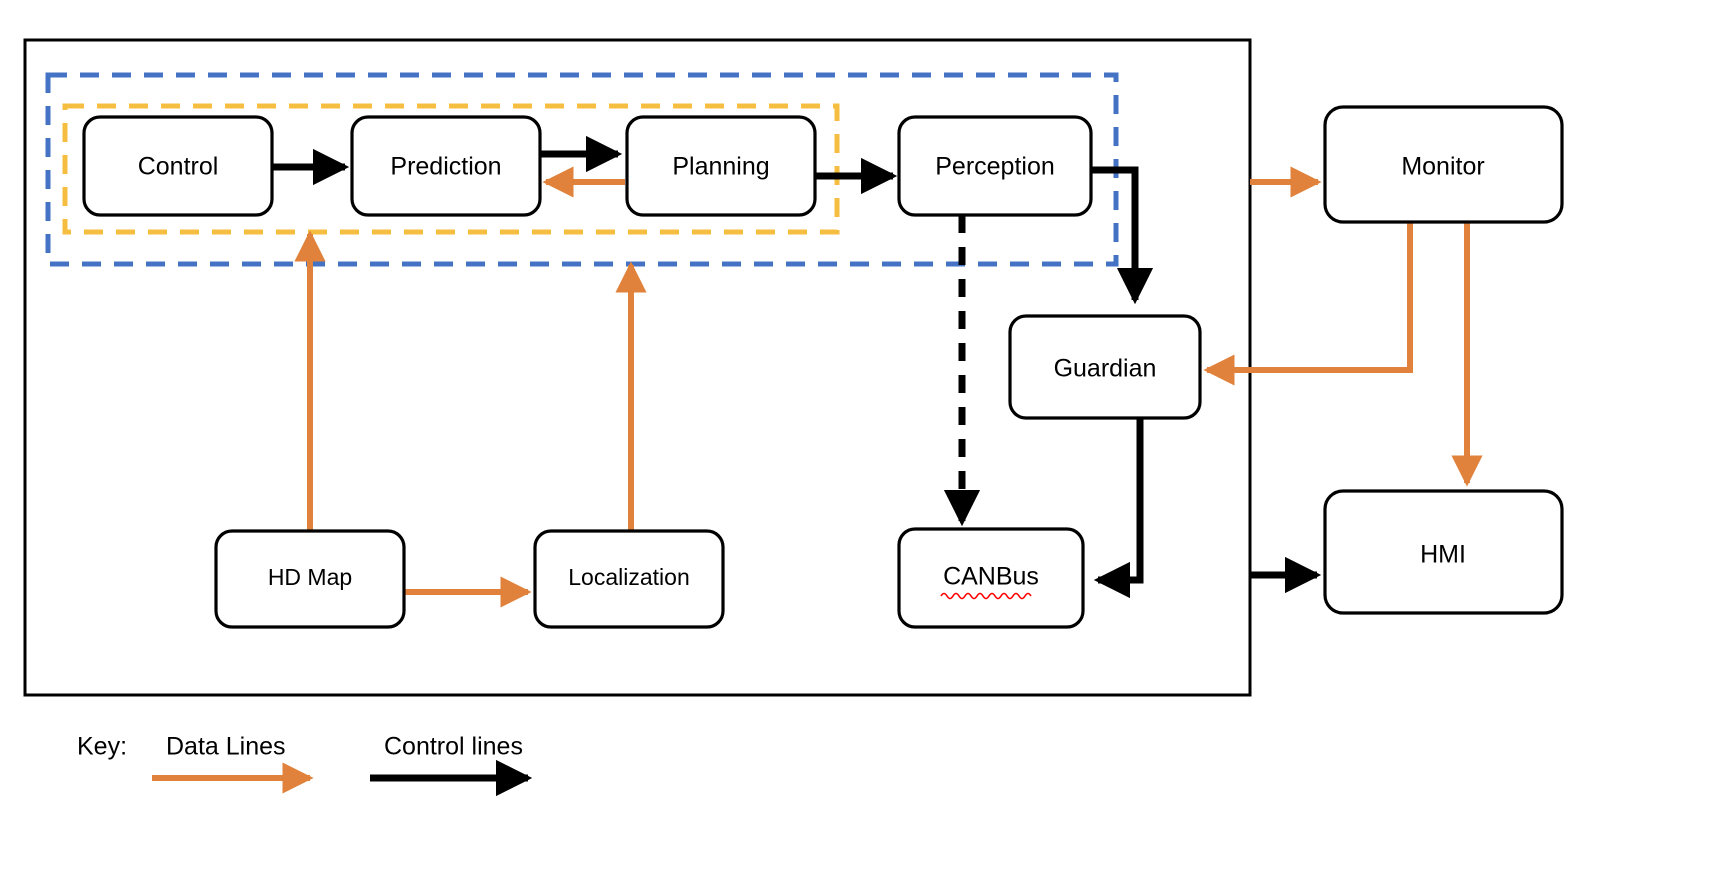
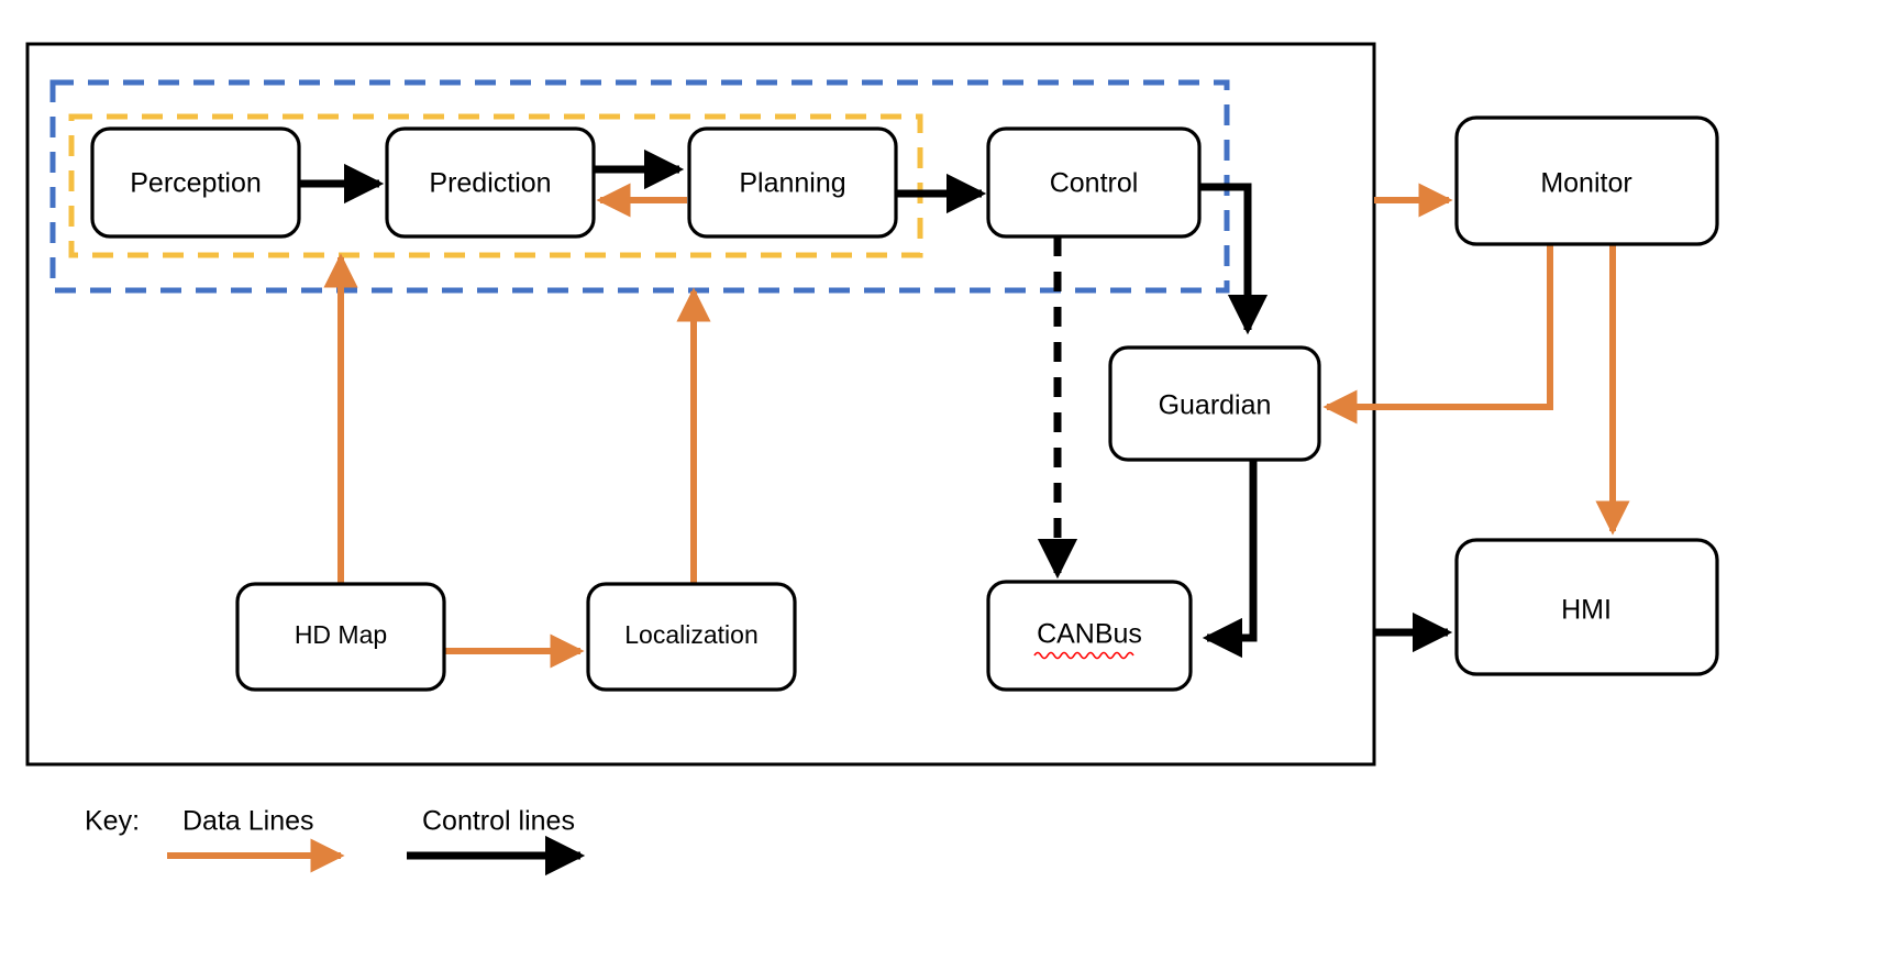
- Control
+ Perception
  Prediction
  Planning
- Perception
+ Control
  Monitor
  Guardian
  HMI
  CANBus
  HD Map
  Localization
  Key:
  Data Lines
  Control lines
